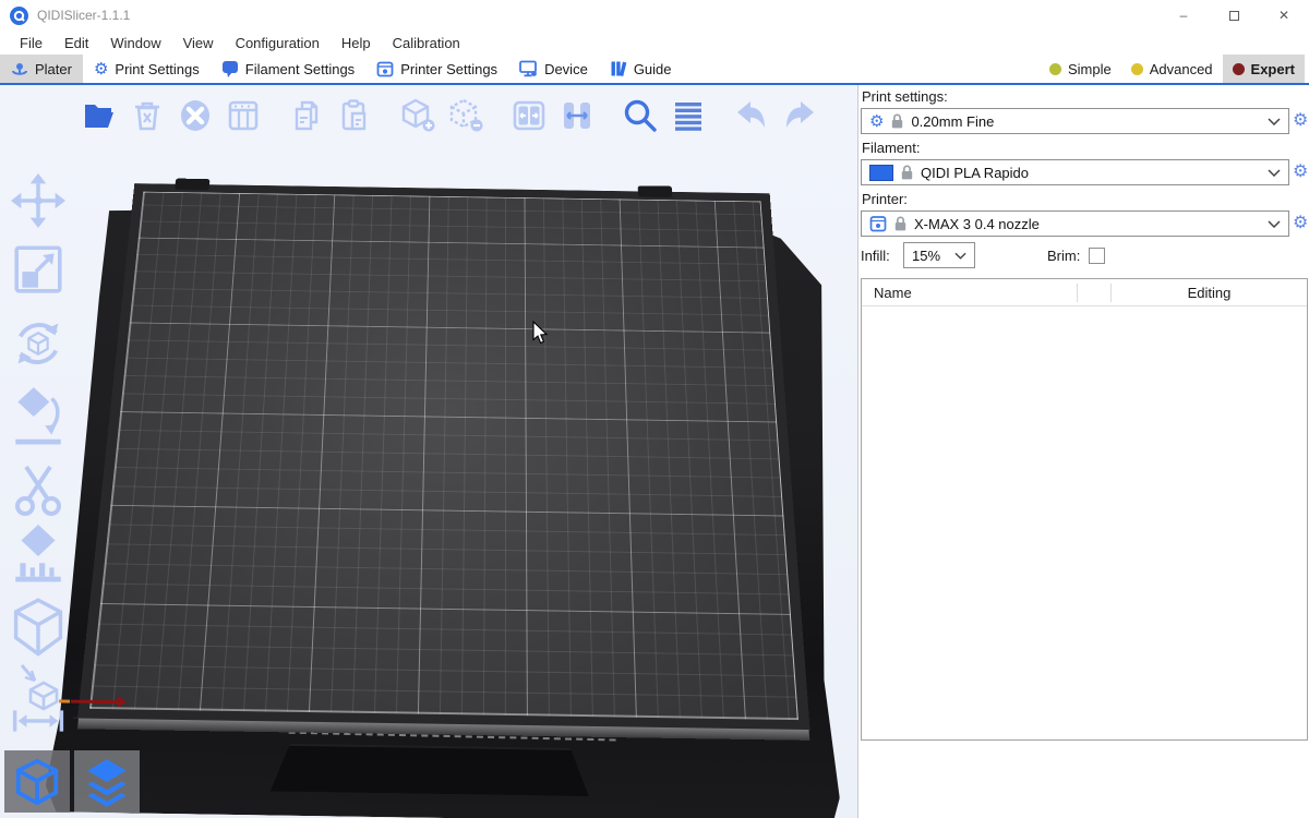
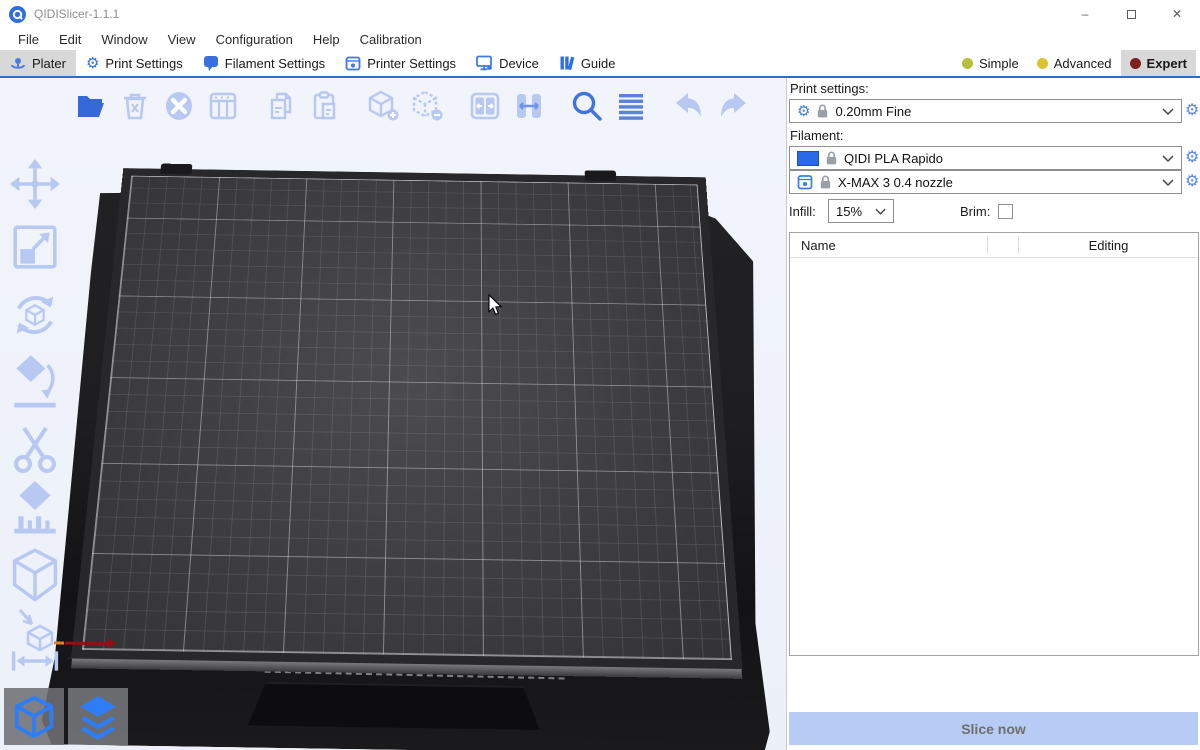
  QIDISlicer-1.1.1
  –
  ✕
  File
  Edit
  Window
  View
  Configuration
  Help
  Calibration
  Plater
  ⚙
  Print Settings
  Filament Settings
  Printer Settings
  Device
  Guide
  Simple
  Advanced
  Expert
  Print settings:
  ⚙
  0.20mm Fine
  ⚙
  Filament:
  QIDI PLA Rapido
  ⚙
- Printer:
  X-MAX 3 0.4 nozzle
  ⚙
  Infill:
  15%
  Brim:
  Name
  Editing
+ Slice now
